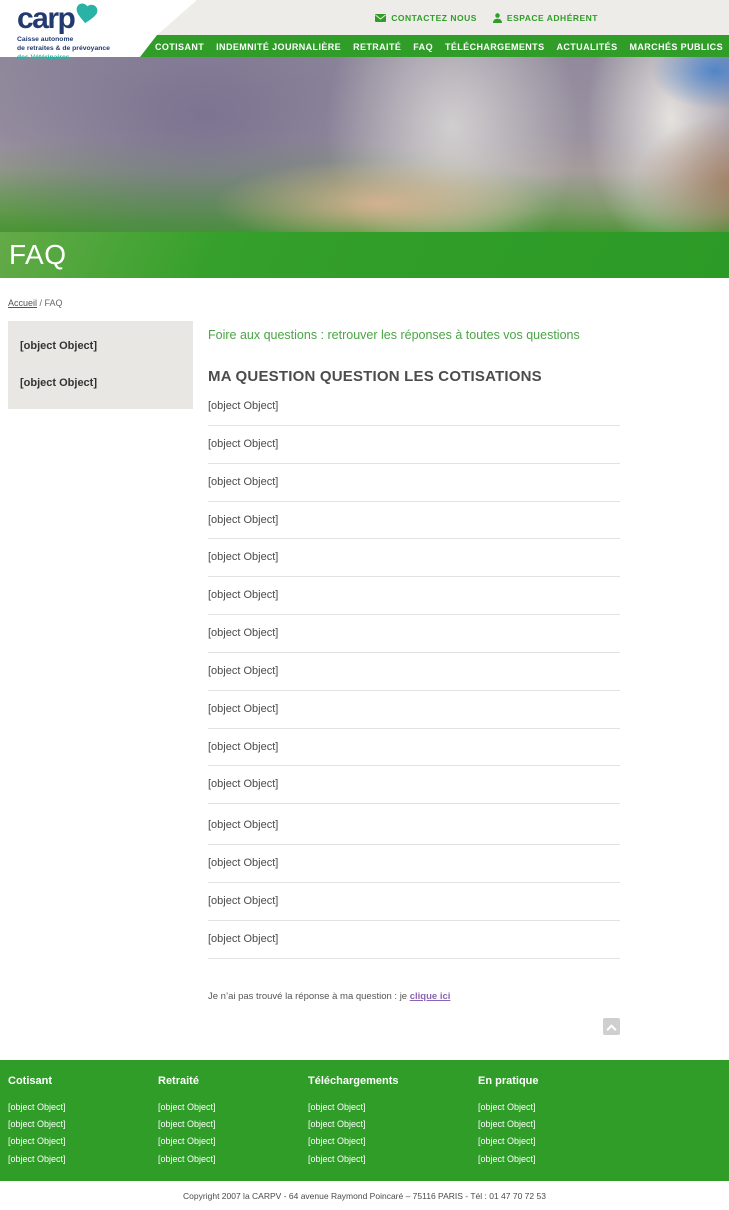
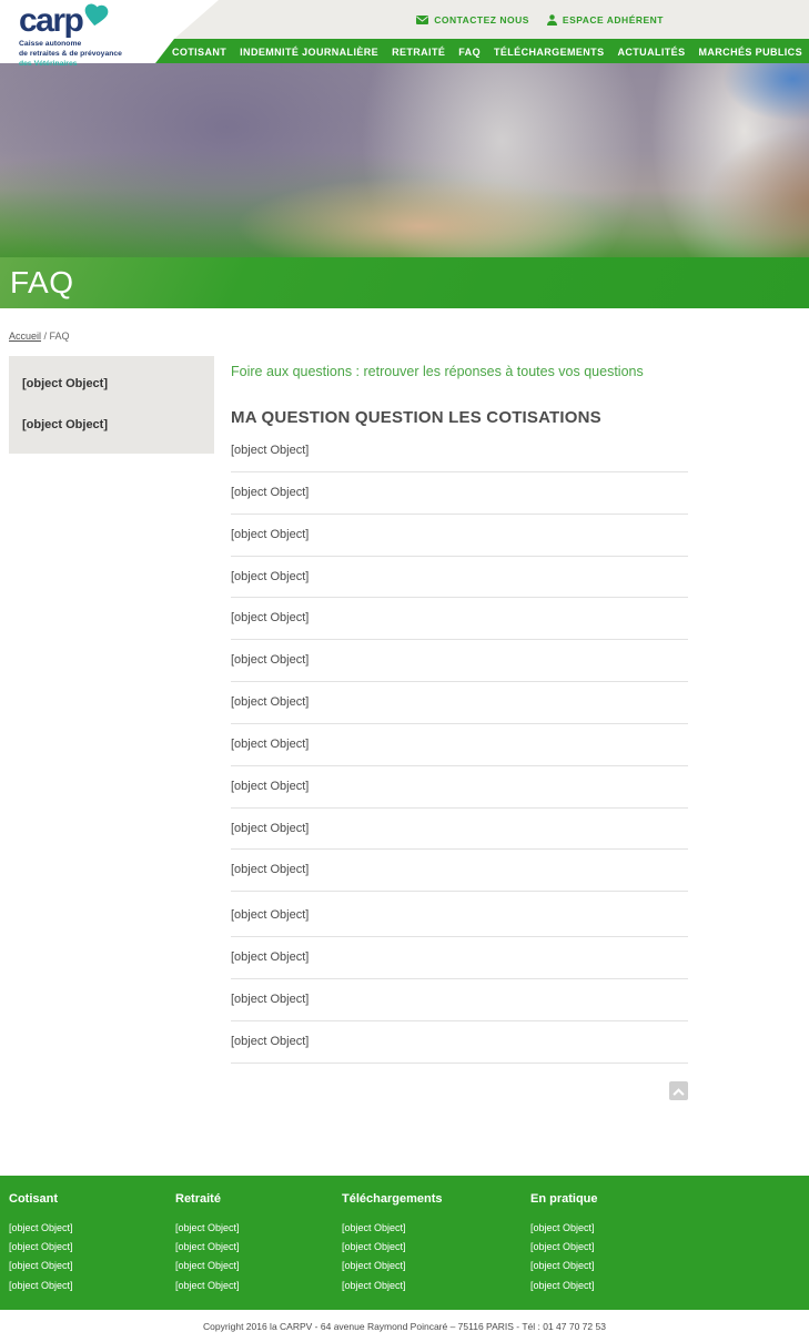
  CONTACTEZ NOUS
  ESPACE ADHÉRENT
  LA CARPV
  COTISANT
  INDEMNITÉ JOURNALIÈRE
  RETRAITÉ
  FAQ
  TÉLÉCHARGEMENTS
  ACTUALITÉS
  MARCHÉS PUBLICS
  carp
  FAQ
  Accueil / FAQ
  [object Object]
  [object Object]
  Foire aux questions : retrouver les réponses à toutes vos questions
  MA QUESTION QUESTION LES COTISATIONS
  [object Object]
  [object Object]
  [object Object]
  [object Object]
  [object Object]
  [object Object]
  [object Object]
  [object Object]
  [object Object]
  [object Object]
  [object Object]
  [object Object]
  [object Object]
  [object Object]
  [object Object]
- Je n’ai pas trouvé la réponse à ma question : je clique ici
  Cotisant
  [object Object]
  [object Object]
  [object Object]
  [object Object]
  Retraité
  [object Object]
  [object Object]
  [object Object]
  [object Object]
  Téléchargements
  [object Object]
  [object Object]
  [object Object]
  [object Object]
  En pratique
  [object Object]
  [object Object]
  [object Object]
  [object Object]
- Copyright 2007 la CARPV - 64 avenue Raymond Poincaré – 75116 PARIS - Tél : 01 47 70 72 53
+ Copyright 2016 la CARPV - 64 avenue Raymond Poincaré – 75116 PARIS - Tél : 01 47 70 72 53
